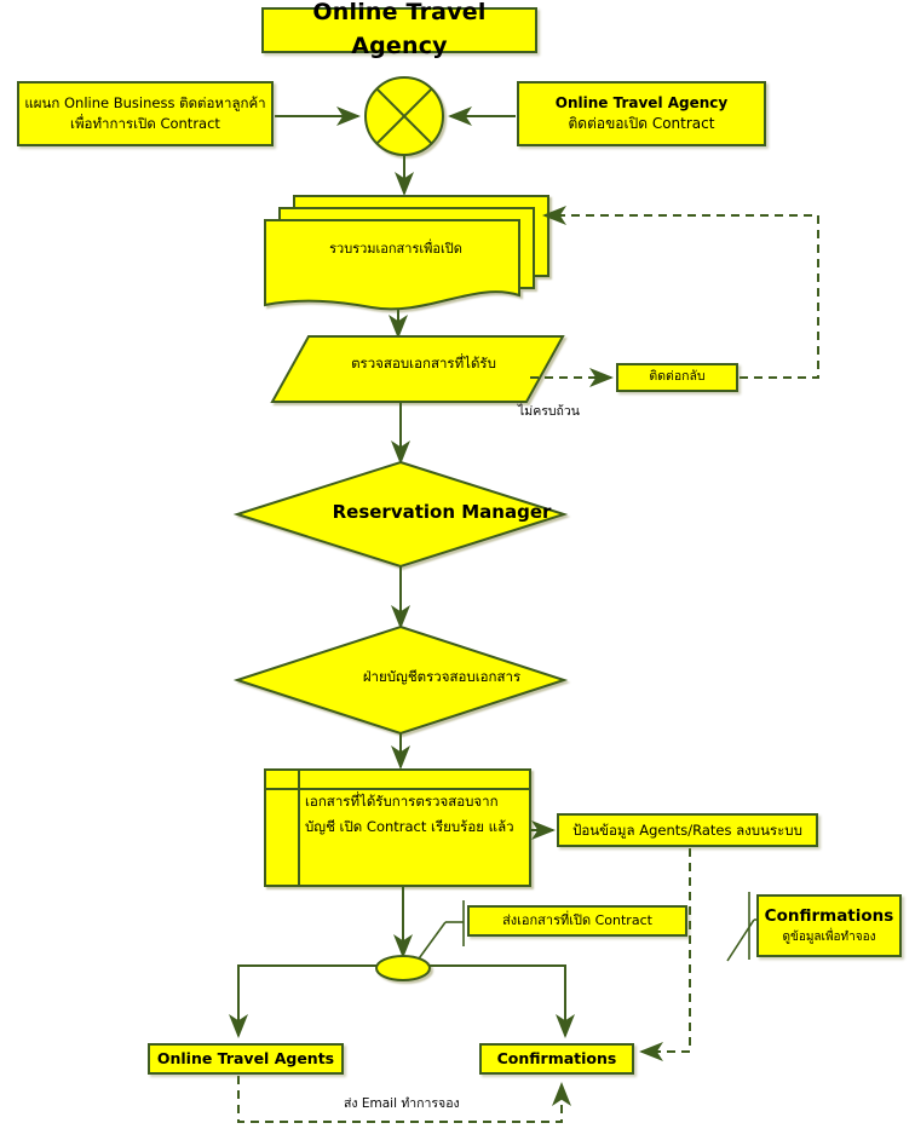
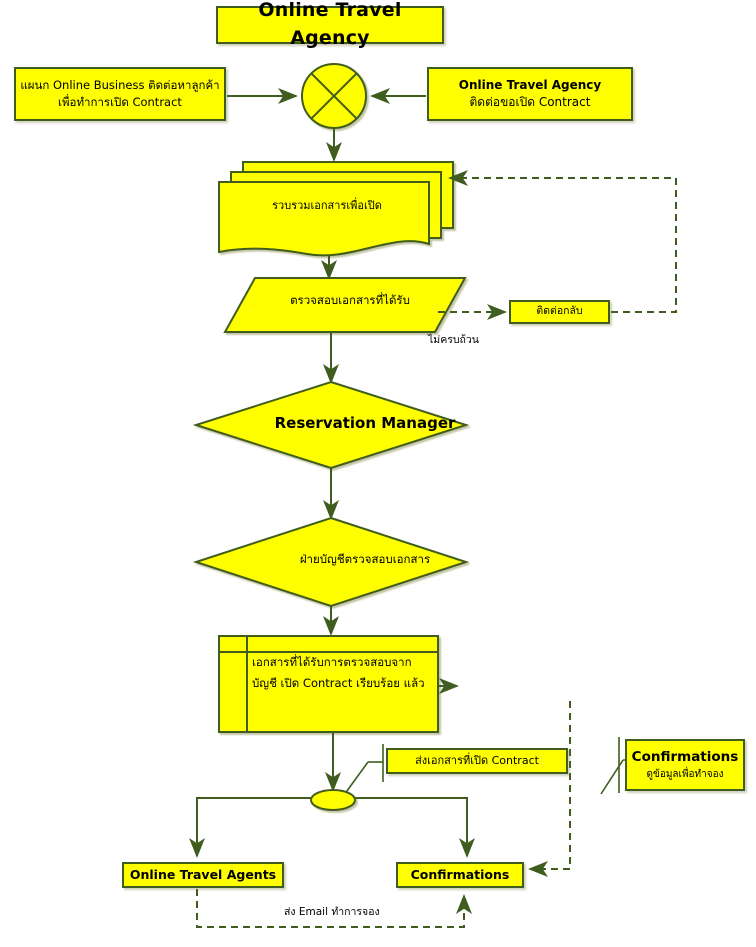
  Online Travel Agency
  แผนก Online Business ติดต่อหาลูกค้า
  เพื่อทำการเปิด Contract
  Online Travel Agency
  ติดต่อขอเปิด Contract
  รวบรวมเอกสารเพื่อเปิด
  ตรวจสอบเอกสารที่ได้รับ
  ติดต่อกลับ
  ไม่ครบถ้วน
  Reservation Manager
  ฝ่ายบัญชีตรวจสอบเอกสาร
  เอกสารที่ได้รับการตรวจสอบจาก บัญชี เปิด Contract เรียบร้อย แล้ว
- ป้อนข้อมูล Agents/Rates ลงบนระบบ
  ส่งเอกสารที่เปิด Contract
  Confirmations
  ดูข้อมูลเพื่อทำจอง
  Online Travel Agents
  Confirmations
  ส่ง Email ทำการจอง
